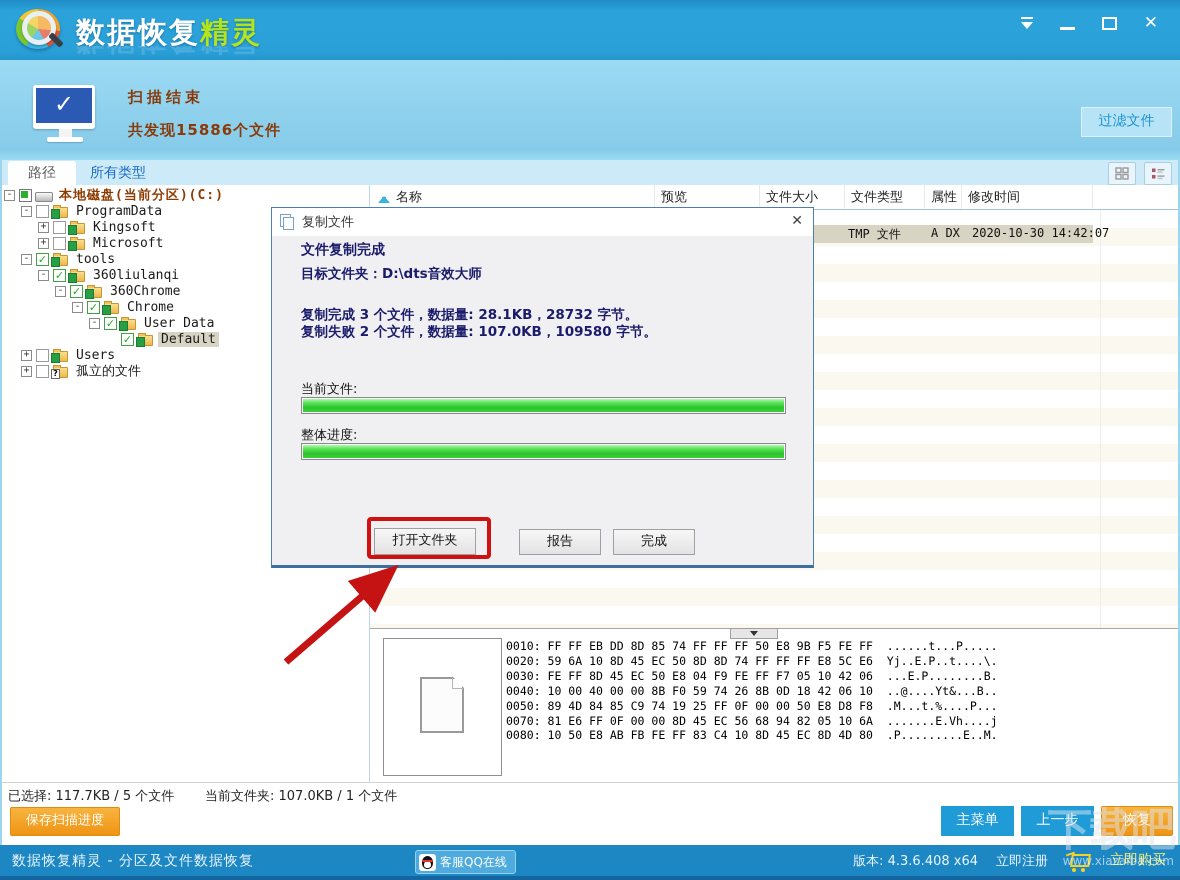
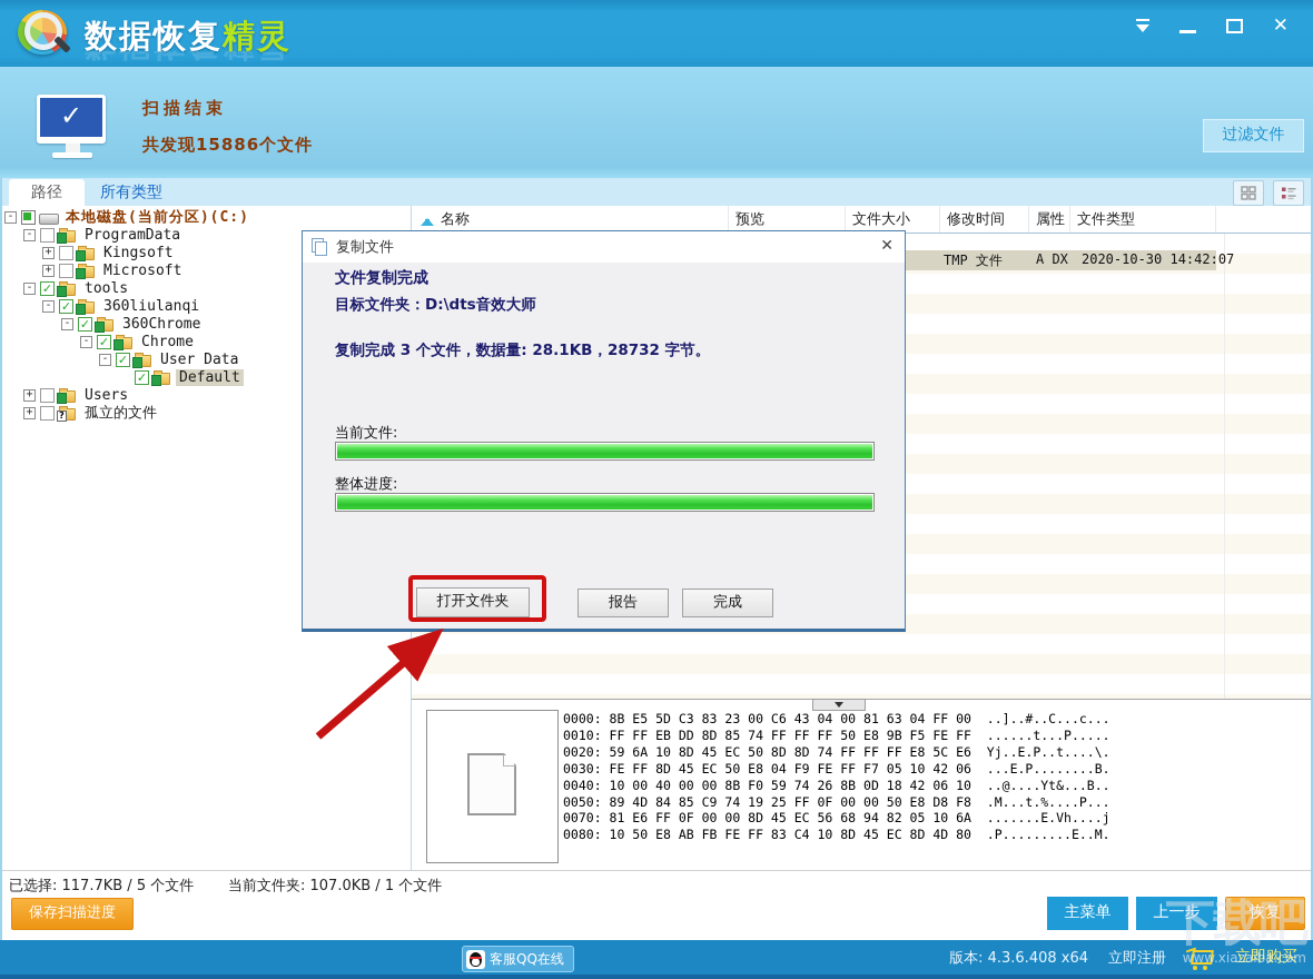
  数据恢复精灵
  ✕
  ✓
  扫描结束
  共发现15886个文件
  过滤文件
  路径
  所有类型
  -
  本地磁盘(当前分区)(C:)
  -
  ProgramData
  +
  Kingsoft
  +
  Microsoft
  -
  ✓
  tools
  -
  ✓
  360liulanqi
  -
  ✓
  360Chrome
  -
  ✓
  Chrome
  -
  ✓
  User Data
  ✓
  Default
  +
  Users
  +
  ?
  孤立的文件
  名称
  预览
  文件大小
- 文件类型
+ 修改时间
  属性
- 修改时间
+ 文件类型
  TMP 文件
  A DX
  2020-10-30 14:42:07
+ 0000: 8B E5 5D C3 83 23 00 C6 43 04 00 81 63 04 FF 00 ..]..#..C...c...
  0010: FF FF EB DD 8D 85 74 FF FF FF 50 E8 9B F5 FE FF ......t...P.....
  0020: 59 6A 10 8D 45 EC 50 8D 8D 74 FF FF FF E8 5C E6 Yj..E.P..t....\.
  0030: FE FF 8D 45 EC 50 E8 04 F9 FE FF F7 05 10 42 06 ...E.P........B.
  0040: 10 00 40 00 00 8B F0 59 74 26 8B 0D 18 42 06 10 ..@....Yt&...B..
  0050: 89 4D 84 85 C9 74 19 25 FF 0F 00 00 50 E8 D8 F8 .M...t.%....P...
  0070: 81 E6 FF 0F 00 00 8D 45 EC 56 68 94 82 05 10 6A .......E.Vh....j
  0080: 10 50 E8 AB FB FE FF 83 C4 10 8D 45 EC 8D 4D 80 .P.........E..M.
  已选择: 117.7KB / 5 个文件
  当前文件夹: 107.0KB / 1 个文件
  保存扫描进度
  主菜单
  上一步
  恢复
- 数据恢复精灵 - 分区及文件数据恢复
  客服QQ在线
  版本: 4.3.6.408 x64
  立即注册
  立即购买
  复制文件
  ✕
  文件复制完成
  目标文件夹：D:\dts音效大师
  复制完成 3 个文件，数据量: 28.1KB，28732 字节。
- 复制失败 2 个文件，数据量: 107.0KB，109580 字节。
  当前文件:
  整体进度:
  打开文件夹
  报告
  完成
  下载吧
  www.xiazaiba.com
